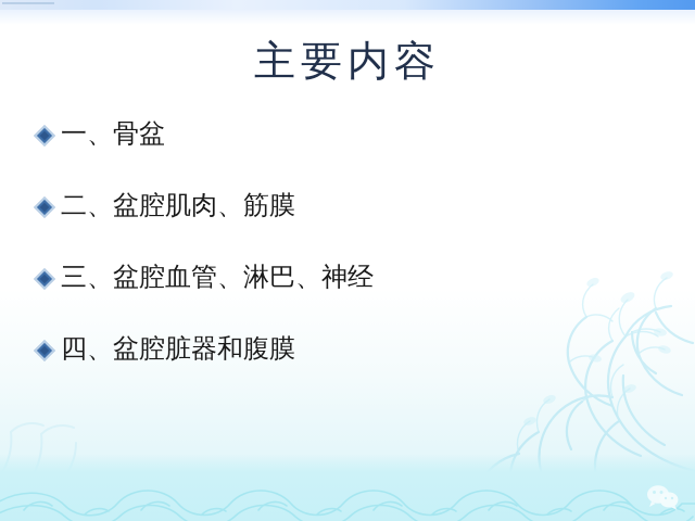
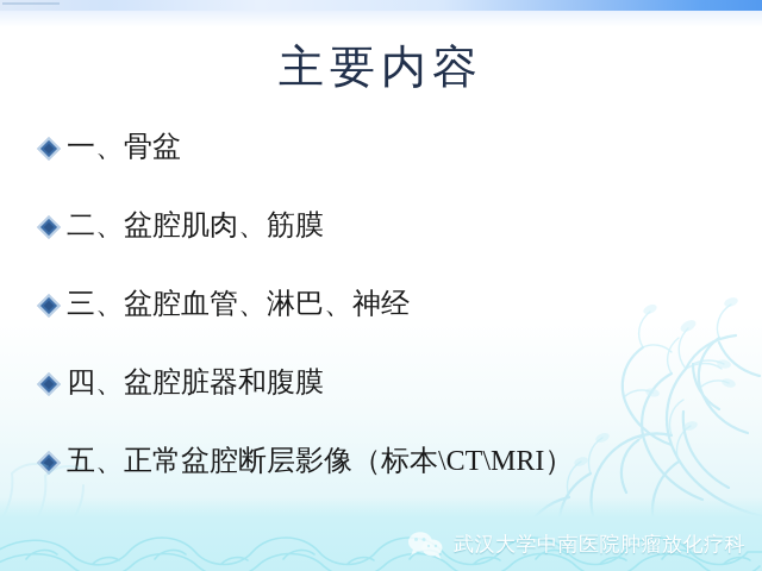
  主要内容
  一、骨盆
  二、盆腔肌肉、筋膜
  三、盆腔血管、淋巴、神经
  四、盆腔脏器和腹膜
+ 五、正常盆腔断层影像（标本\CT\MRI）
+ 武汉大学中南医院肿瘤放化疗科
